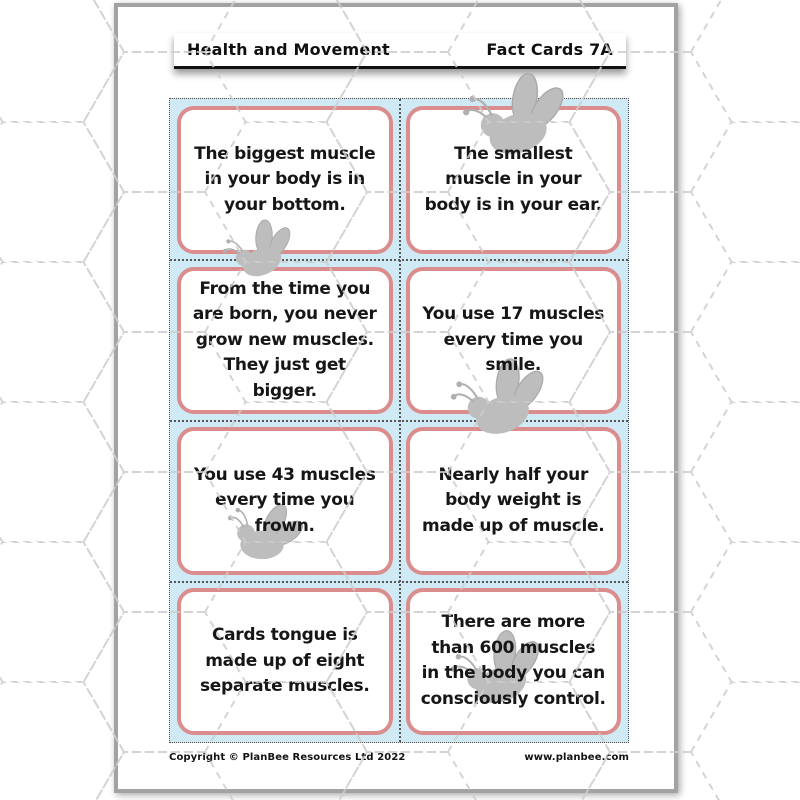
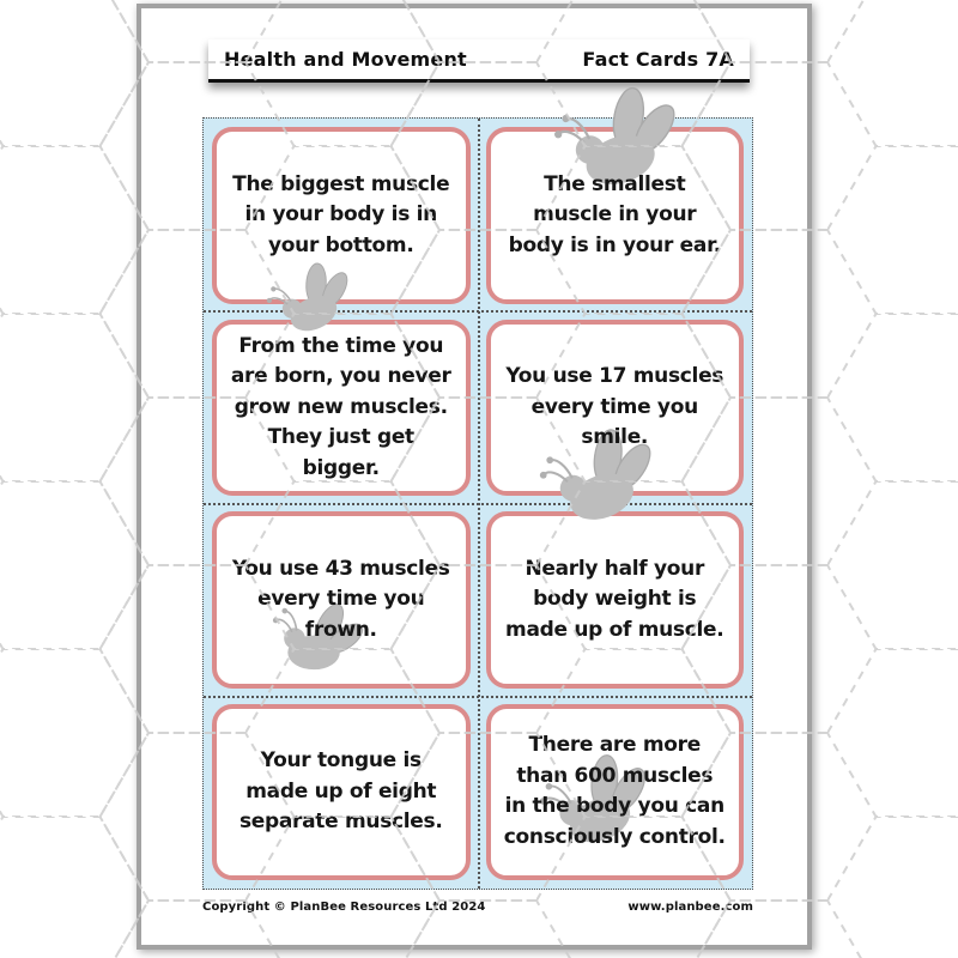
  Health and Movement
  Fact Cards 7A
  The biggest muscle in your body is in your bottom.
  The smallest muscle in your body is in your ear.
  From the time you are born, you never grow new muscles. They just get bigger.
  You use 17 muscles every time you smile.
  You use 43 muscles every time you frown.
  Nearly half your body weight is made up of muscle.
- Cards tongue is made up of eight separate muscles.
+ Your tongue is made up of eight separate muscles.
  There are more than 600 muscles in the body you can consciously control.
- Copyright © PlanBee Resources Ltd 2022
+ Copyright © PlanBee Resources Ltd 2024
  www.planbee.com
